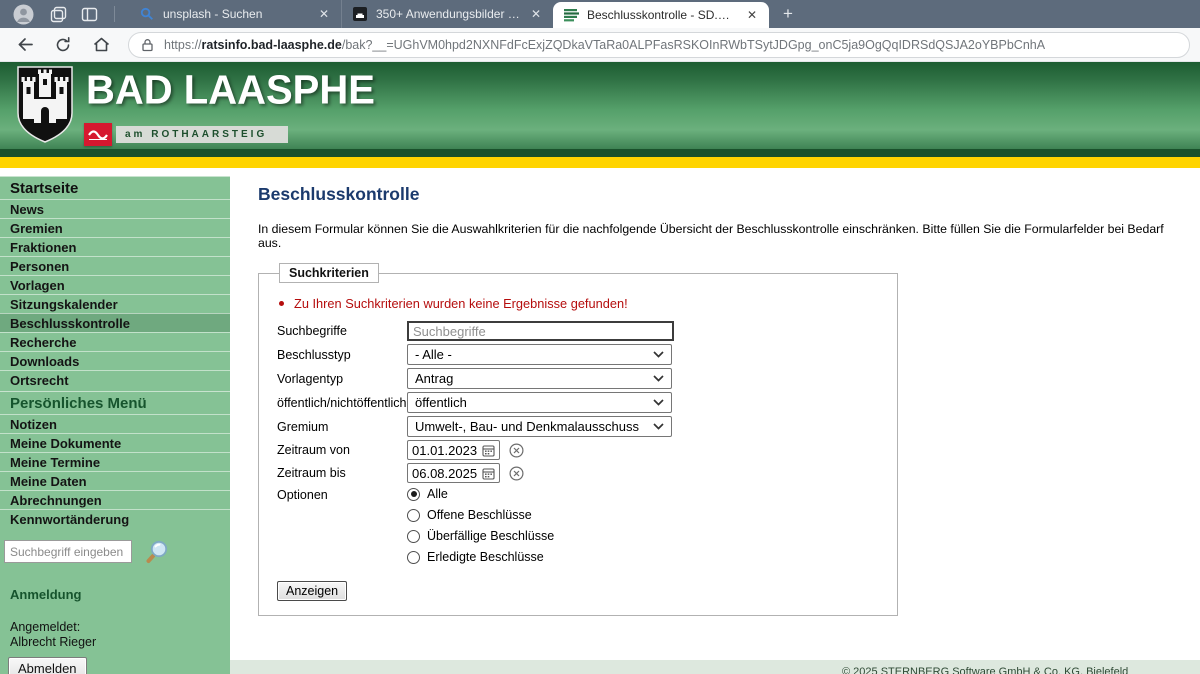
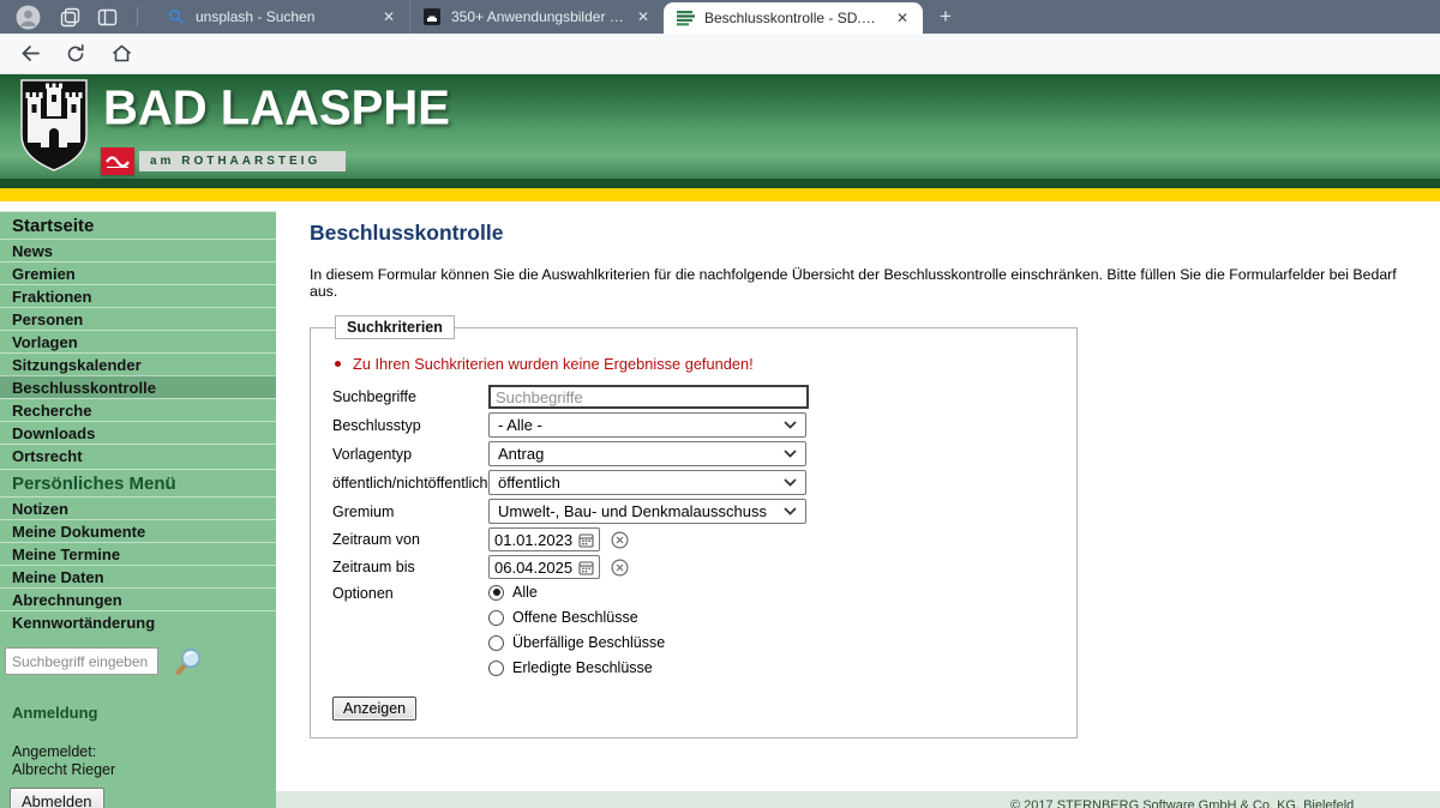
  unsplash - Suchen
  ✕
  350+ Anwendungsbilder [H
  ✕
  Beschlusskontrolle - SD.NE
  ✕
  +
- https://ratsinfo.bad-laasphe.de/bak?__=UGhVM0hpd2NXNFdFcExjZQDkaVTaRa0ALPFasRSKOInRWbTSytJDGpg_onC5ja9OgQqIDRSdQSJA2oYBPbCnhA
  BAD LAASPHE
  am ROTHAARSTEIG
  Startseite
  News
  Gremien
  Fraktionen
  Personen
  Vorlagen
  Sitzungskalender
  Beschlusskontrolle
  Recherche
  Downloads
  Ortsrecht
  Persönliches Menü
  Notizen
  Meine Dokumente
  Meine Termine
  Meine Daten
  Abrechnungen
  Kennwortänderung
  Suchbegriff eingeben
  Anmeldung
  Angemeldet:
  Albrecht Rieger
  Abmelden
  Beschlusskontrolle
  In diesem Formular können Sie die Auswahlkriterien für die nachfolgende Übersicht der Beschlusskontrolle einschränken. Bitte füllen Sie die Formularfelder bei Bedarf aus.
  Suchkriterien
  Zu Ihren Suchkriterien wurden keine Ergebnisse gefunden!
  Suchbegriffe
  Suchbegriffe
  Beschlusstyp
  - Alle -
  Vorlagentyp
  Antrag
  öffentlich/nichtöffentlich
  öffentlich
  Gremium
  Umwelt-, Bau- und Denkmalausschuss
  Zeitraum von
  01.01.2023
  Zeitraum bis
- 06.08.2025
+ 06.04.2025
  Optionen
  Alle
  Offene Beschlüsse
  Überfällige Beschlüsse
  Erledigte Beschlüsse
  Anzeigen
- © 2025 STERNBERG Software GmbH & Co. KG, Bielefeld
+ © 2017 STERNBERG Software GmbH & Co. KG, Bielefeld
